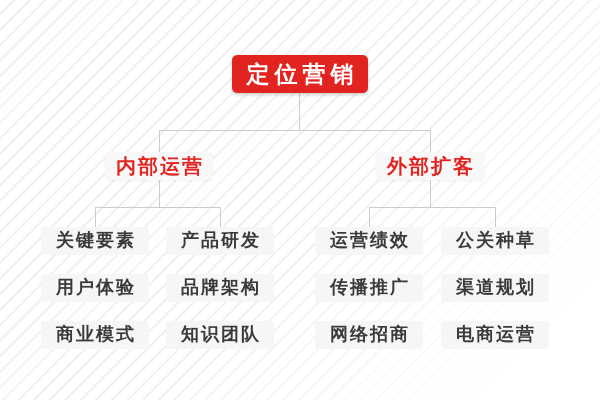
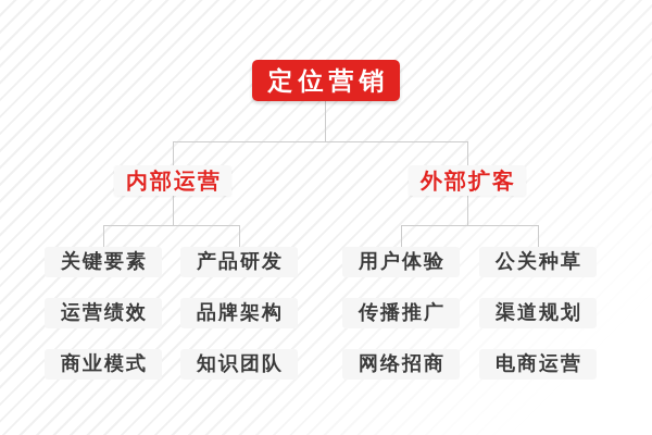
  定位营销
  内部运营
  外部扩客
  关键要素
  产品研发
- 用户体验
+ 运营绩效
  品牌架构
  商业模式
  知识团队
- 运营绩效
+ 用户体验
  公关种草
  传播推广
  渠道规划
  网络招商
  电商运营
